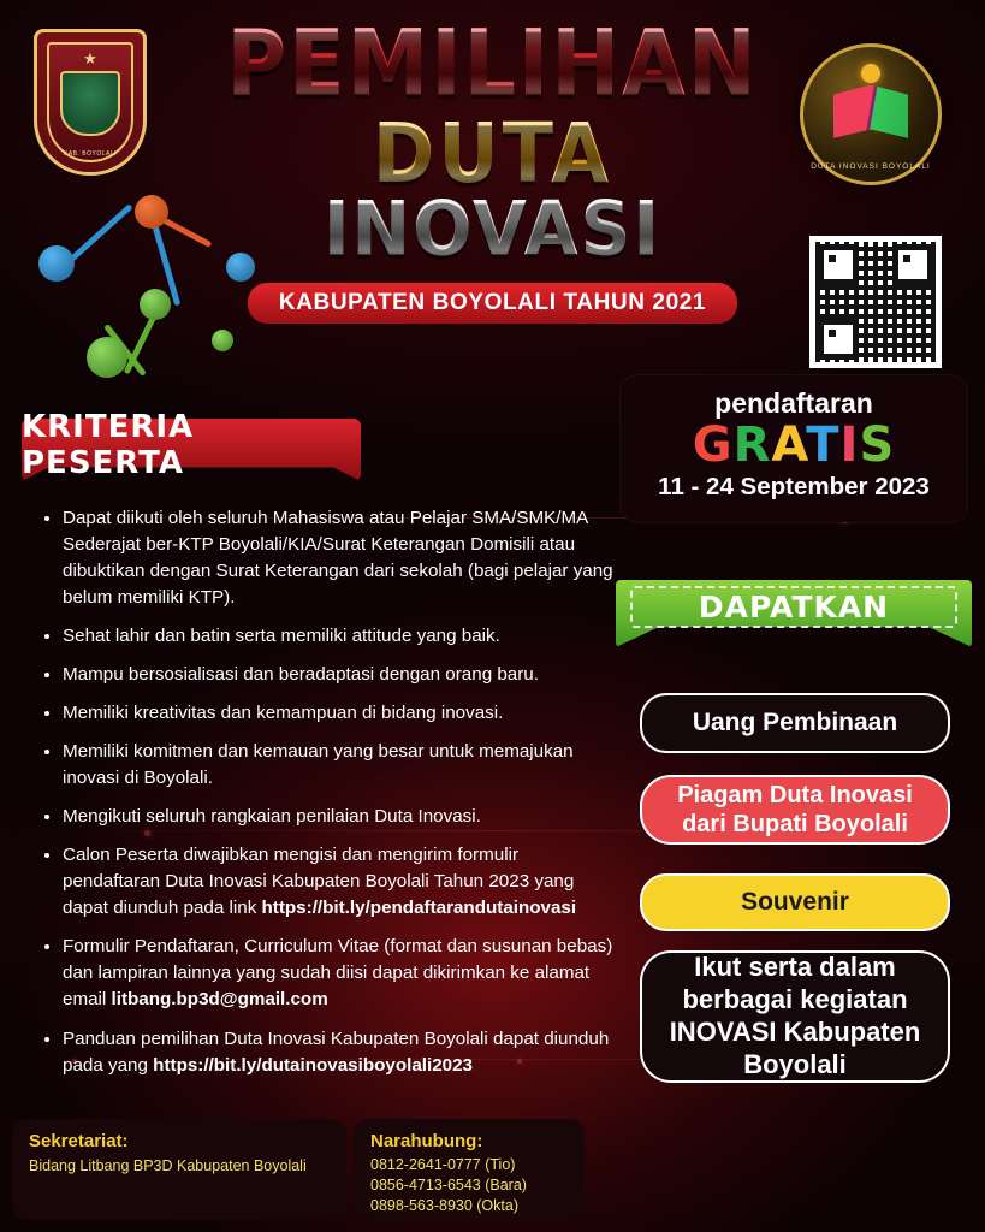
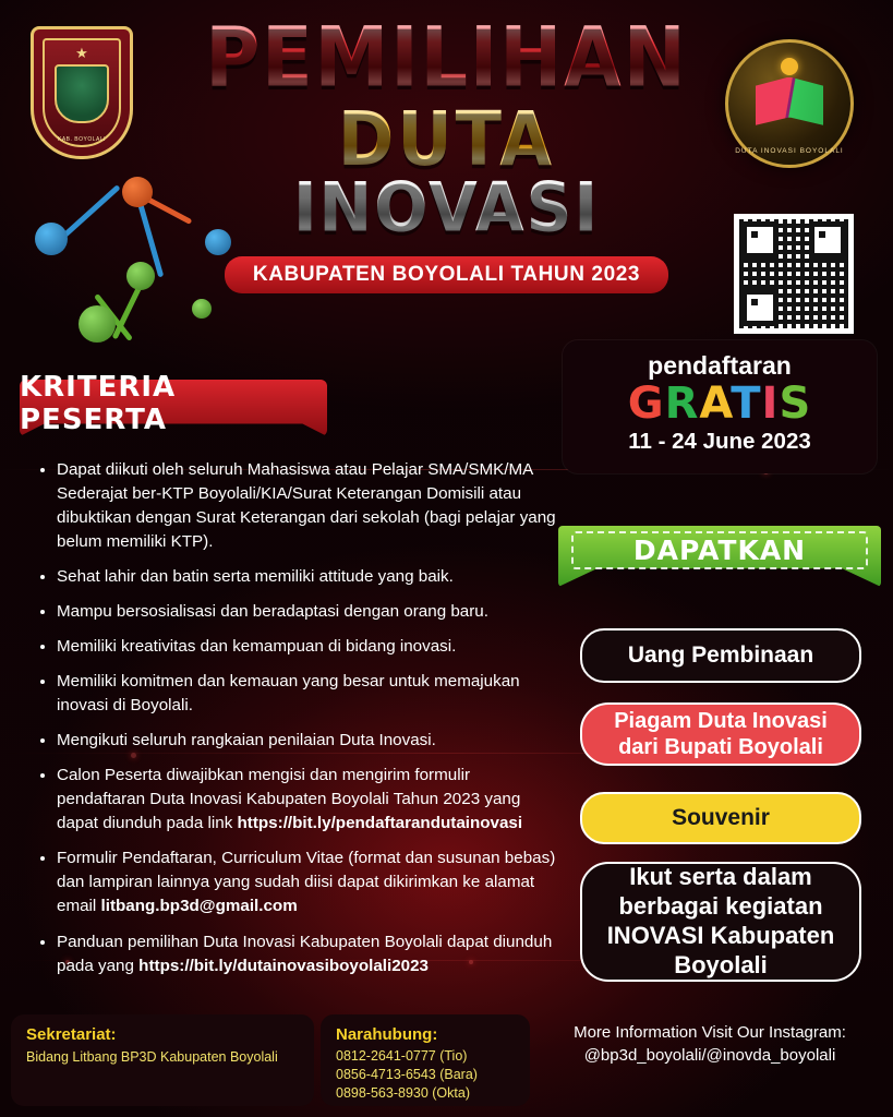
  PEMILIHAN
  DUTA
  INOVASI
- KABUPATEN BOYOLALI TAHUN 2021
+ KABUPATEN BOYOLALI TAHUN 2023
  KRITERIA PESERTA
  Dapat diikuti oleh seluruh Mahasiswa atau Pelajar SMA/SMK/MA Sederajat ber-KTP Boyolali/KIA/Surat Keterangan Domisili atau dibuktikan dengan Surat Keterangan dari sekolah (bagi pelajar yang belum memiliki KTP).
  Sehat lahir dan batin serta memiliki attitude yang baik.
  Mampu bersosialisasi dan beradaptasi dengan orang baru.
  Memiliki kreativitas dan kemampuan di bidang inovasi.
  Memiliki komitmen dan kemauan yang besar untuk memajukan inovasi di Boyolali.
  Mengikuti seluruh rangkaian penilaian Duta Inovasi.
  Calon Peserta diwajibkan mengisi dan mengirim formulir pendaftaran Duta Inovasi Kabupaten Boyolali Tahun 2023 yang dapat diunduh pada link https://bit.ly/pendaftarandutainovasi
  Formulir Pendaftaran, Curriculum Vitae (format dan susunan bebas) dan lampiran lainnya yang sudah diisi dapat dikirimkan ke alamat email litbang.bp3d@gmail.com
  Panduan pemilihan Duta Inovasi Kabupaten Boyolali dapat diunduh pada yang https://bit.ly/dutainovasiboyolali2023
  pendaftaran
  GRATIS
- 11 - 24 September 2023
+ 11 - 24 June 2023
  DAPATKAN
  Uang Pembinaan
  Piagam Duta Inovasi dari Bupati Boyolali
  Souvenir
  Ikut serta dalam berbagai kegiatan INOVASI Kabupaten Boyolali
  Sekretariat:
  Bidang Litbang BP3D Kabupaten Boyolali
  Narahubung:
  0812-2641-0777 (Tio)
  0856-4713-6543 (Bara)
  0898-563-8930 (Okta)
+ More Information Visit Our Instagram:
+ @bp3d_boyolali/@inovda_boyolali
